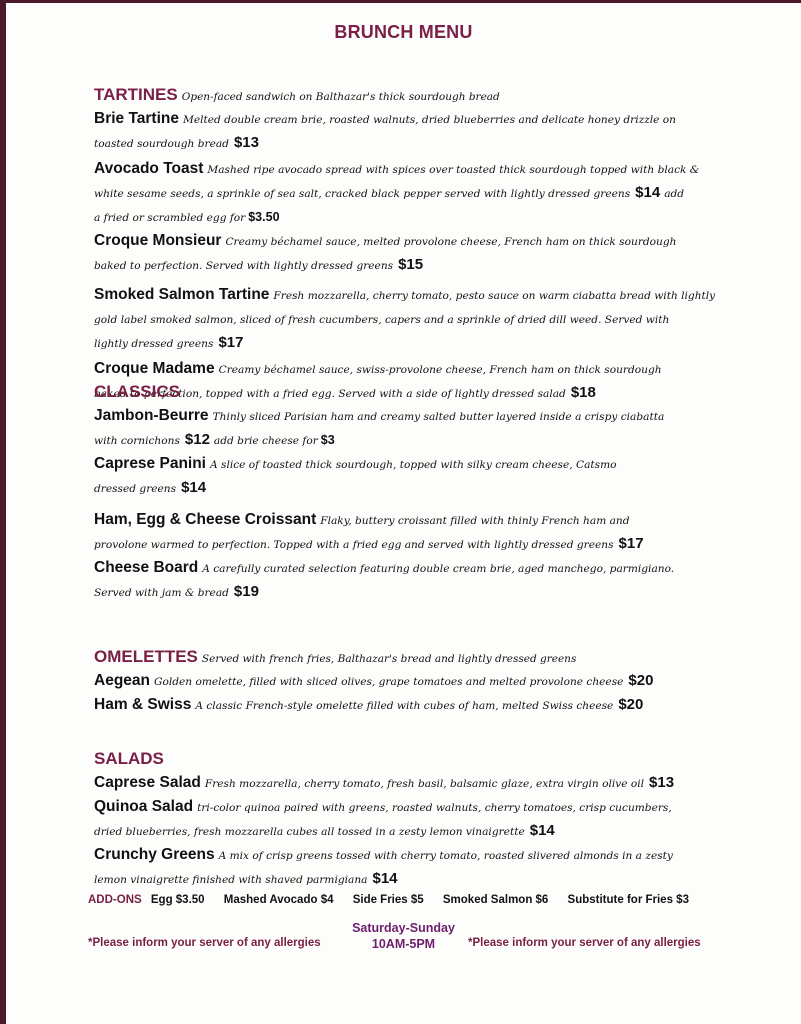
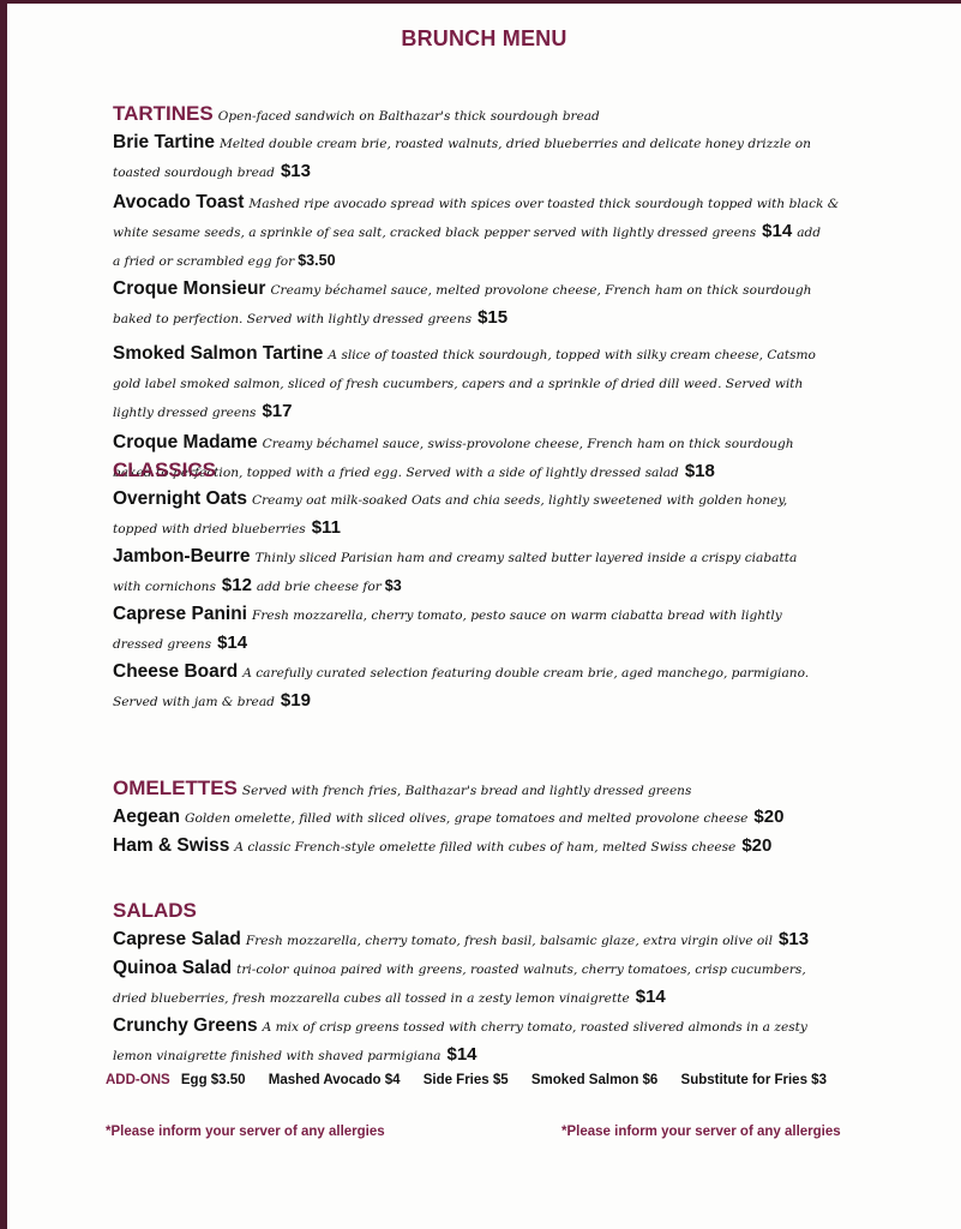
  BRUNCH MENU
  TARTINES Open-faced sandwich on Balthazar's thick sourdough bread
  Brie Tartine Melted double cream brie, roasted walnuts, dried blueberries and delicate honey drizzle on
  toasted sourdough bread $13
  Avocado Toast Mashed ripe avocado spread with spices over toasted thick sourdough topped with black &
  white sesame seeds, a sprinkle of sea salt, cracked black pepper served with lightly dressed greens $14 add
  a fried or scrambled egg for $3.50
  Croque Monsieur Creamy béchamel sauce, melted provolone cheese, French ham on thick sourdough
  baked to perfection. Served with lightly dressed greens $15
- Smoked Salmon Tartine Fresh mozzarella, cherry tomato, pesto sauce on warm ciabatta bread with lightly
+ Smoked Salmon Tartine A slice of toasted thick sourdough, topped with silky cream cheese, Catsmo
  gold label smoked salmon, sliced of fresh cucumbers, capers and a sprinkle of dried dill weed. Served with
  lightly dressed greens $17
  Croque Madame Creamy béchamel sauce, swiss-provolone cheese, French ham on thick sourdough
  baked to perfection, topped with a fried egg. Served with a side of lightly dressed salad $18
  CLASSICS
+ Overnight Oats Creamy oat milk-soaked Oats and chia seeds, lightly sweetened with golden honey,
+ topped with dried blueberries $11
  Jambon-Beurre Thinly sliced Parisian ham and creamy salted butter layered inside a crispy ciabatta
  with cornichons $12 add brie cheese for $3
- Caprese Panini A slice of toasted thick sourdough, topped with silky cream cheese, Catsmo
+ Caprese Panini Fresh mozzarella, cherry tomato, pesto sauce on warm ciabatta bread with lightly
  dressed greens $14
- Ham, Egg & Cheese Croissant Flaky, buttery croissant filled with thinly French ham and
- provolone warmed to perfection. Topped with a fried egg and served with lightly dressed greens $17
  Cheese Board A carefully curated selection featuring double cream brie, aged manchego, parmigiano.
  Served with jam & bread $19
  OMELETTES Served with french fries, Balthazar's bread and lightly dressed greens
  Aegean Golden omelette, filled with sliced olives, grape tomatoes and melted provolone cheese $20
  Ham & Swiss A classic French-style omelette filled with cubes of ham, melted Swiss cheese $20
  SALADS
  Caprese Salad Fresh mozzarella, cherry tomato, fresh basil, balsamic glaze, extra virgin olive oil $13
  Quinoa Salad tri-color quinoa paired with greens, roasted walnuts, cherry tomatoes, crisp cucumbers,
  dried blueberries, fresh mozzarella cubes all tossed in a zesty lemon vinaigrette $14
  Crunchy Greens A mix of crisp greens tossed with cherry tomato, roasted slivered almonds in a zesty
  lemon vinaigrette finished with shaved parmigiana $14
  ADD-ONS Egg $3.50 Mashed Avocado $4 Side Fries $5 Smoked Salmon $6 Substitute for Fries $3
- Saturday-Sunday
- 10AM-5PM
  *Please inform your server of any allergies
  *Please inform your server of any allergies
